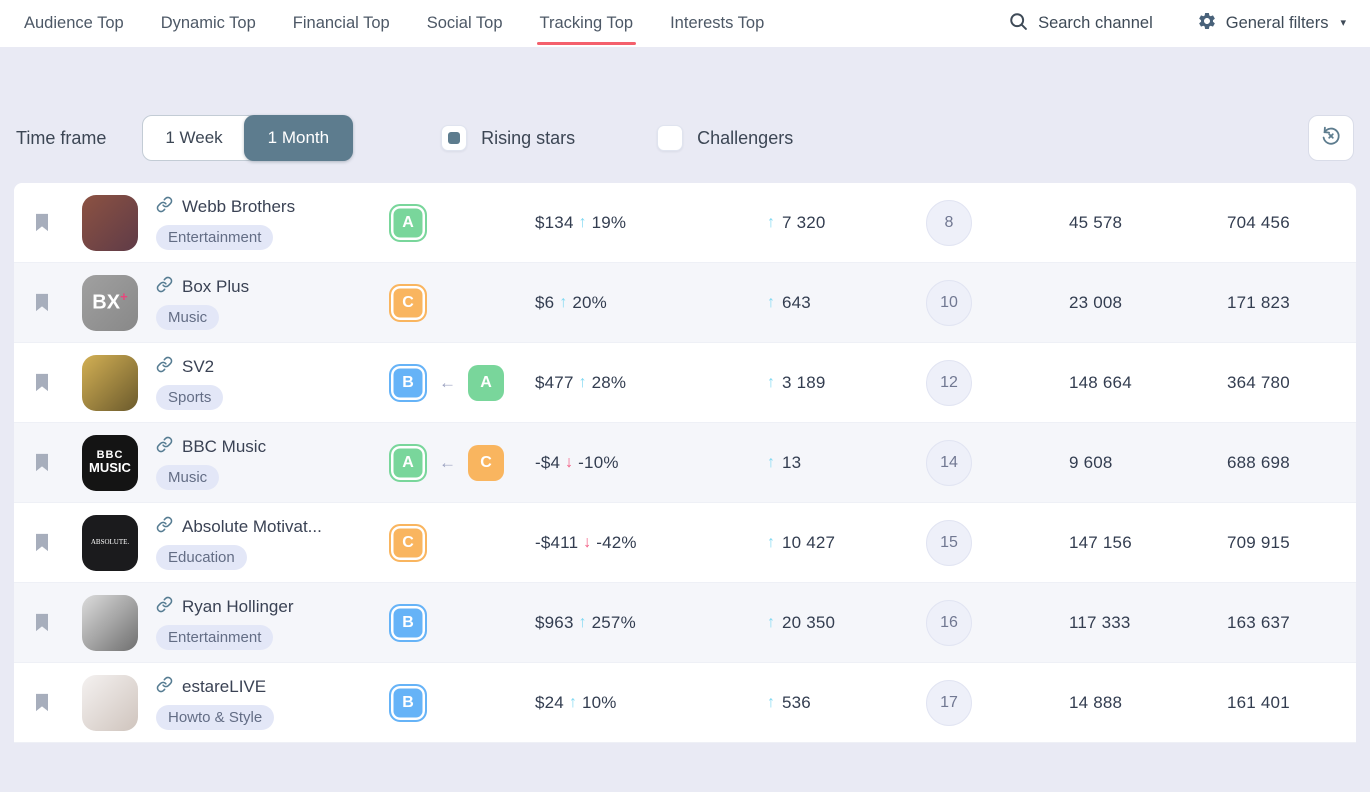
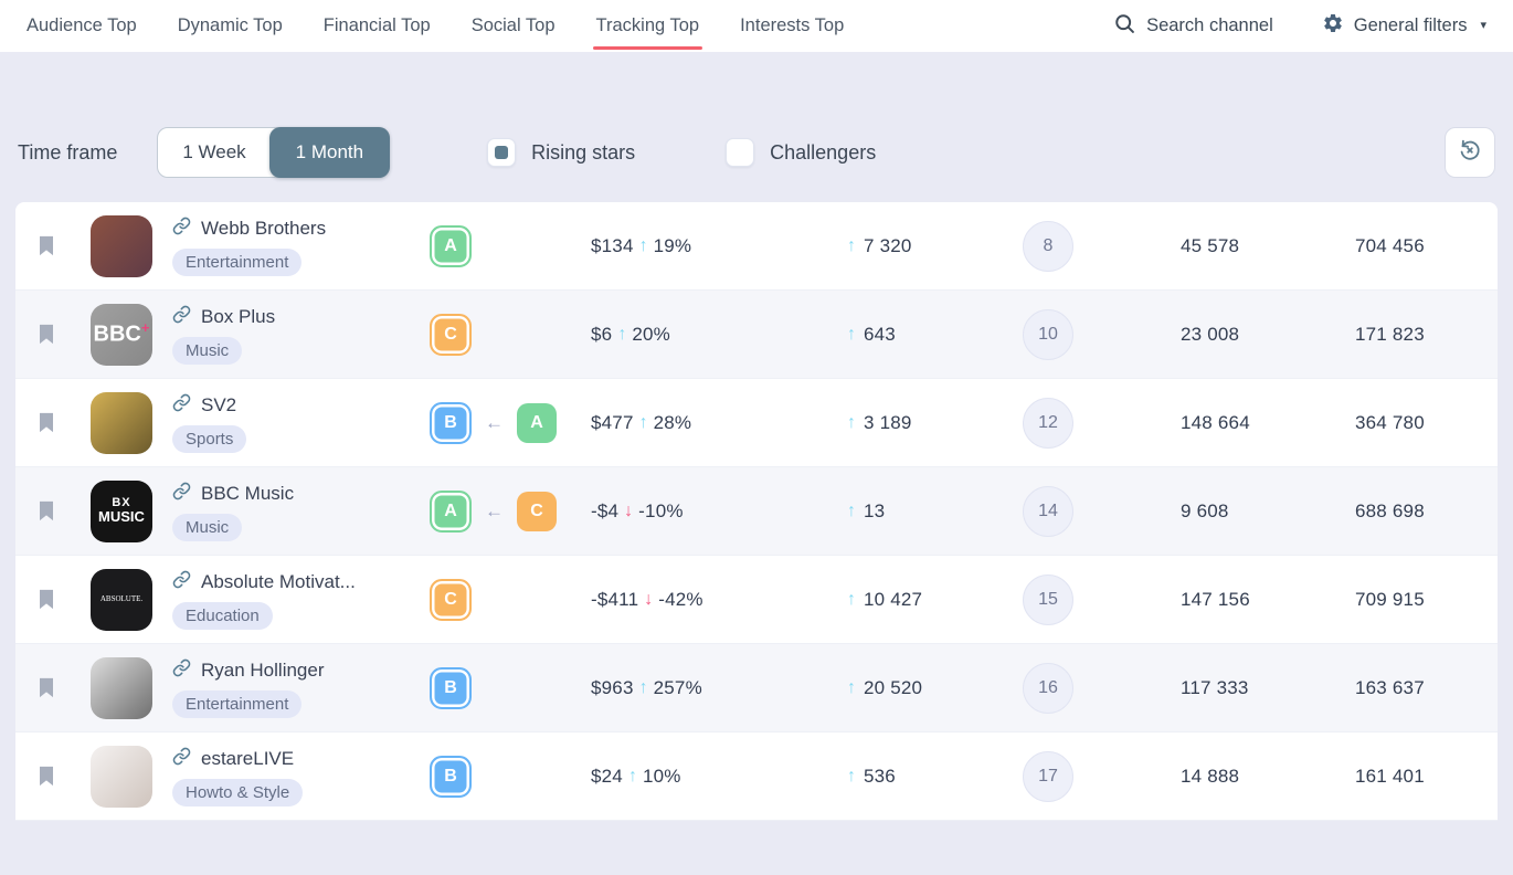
  Audience Top
  Dynamic Top
  Financial Top
  Social Top
  Tracking Top
  Interests Top
  Search channel
  General filters
  ▾
  Time frame
  1 Week
  1 Month
  Rising stars
  Challengers
  Webb Brothers
  Entertainment
  A
  $134
  ↑
  19%
  ↑
  7 320
  8
  45 578
  704 456
- BX+
+ BBC+
  Box Plus
  Music
  C
  $6
  ↑
  20%
  ↑
  643
  10
  23 008
  171 823
  SV2
  Sports
  B
  ←
  A
  $477
  ↑
  28%
  ↑
  3 189
  12
  148 664
  364 780
- BBC
+ BX
  MUSIC
  BBC Music
  Music
  A
  ←
  C
  -$4
  ↓
  -10%
  ↑
  13
  14
  9 608
  688 698
  ABSOLUTE.
  Absolute Motivat...
  Education
  C
  -$411
  ↓
  -42%
  ↑
  10 427
  15
  147 156
  709 915
  Ryan Hollinger
  Entertainment
  B
  $963
  ↑
  257%
  ↑
- 20 350
+ 20 520
  16
  117 333
  163 637
  estareLIVE
  Howto & Style
  B
  $24
  ↑
  10%
  ↑
  536
  17
  14 888
  161 401
